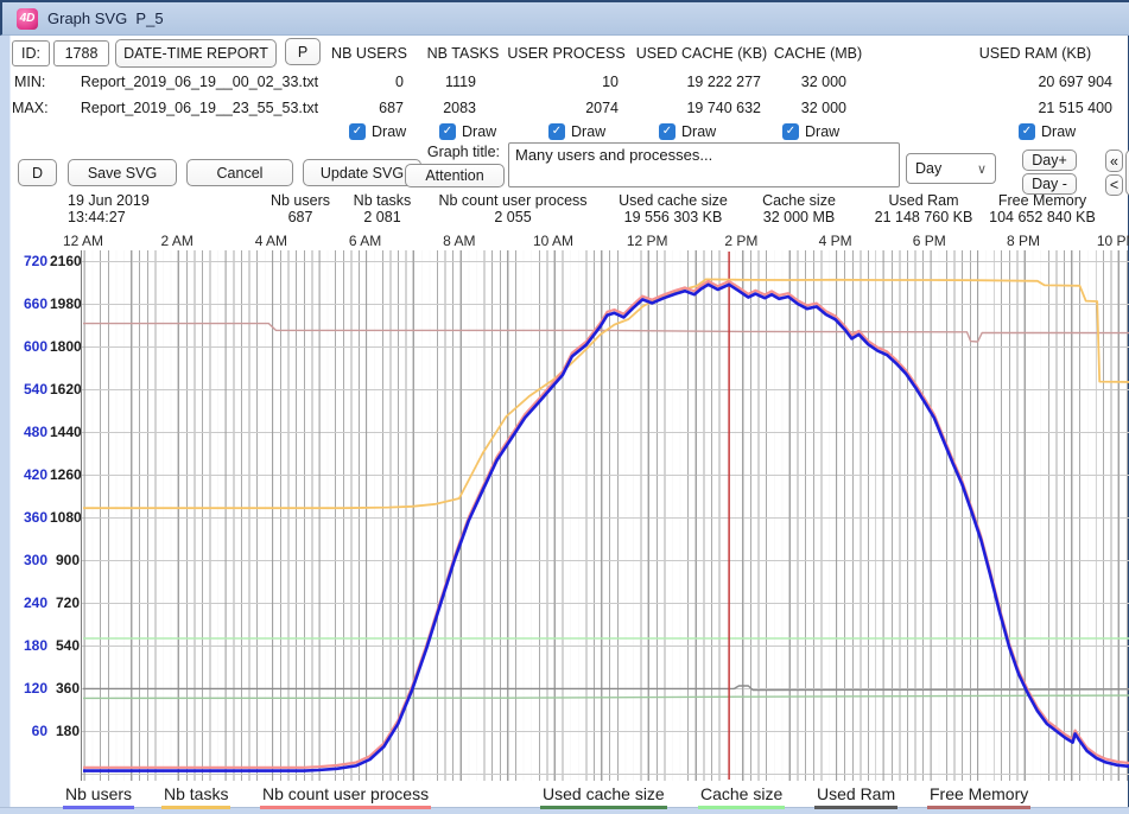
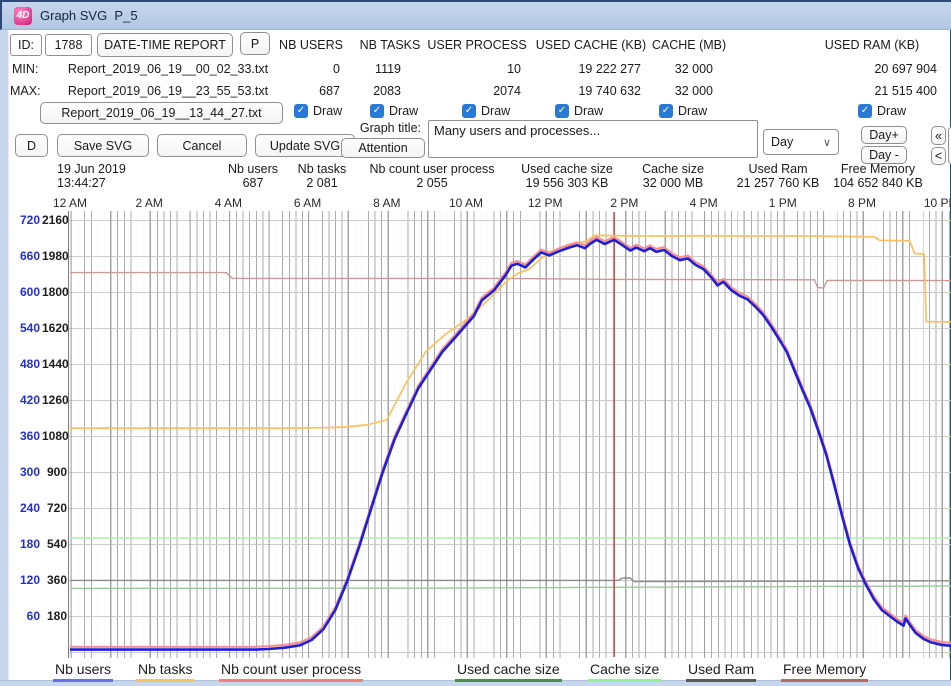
  4D
  Graph SVG P_5
  ID:
  1788
  DATE-TIME REPORT
  P
  NB USERS
  NB TASKS
  USER PROCESS
  USED CACHE (KB)
  CACHE (MB)
  USED RAM (KB)
  MIN:
  Report_2019_06_19__00_02_33.txt
  MAX:
  Report_2019_06_19__23_55_53.txt
  0
  1119
  10
  19 222 277
  32 000
  20 697 904
  687
  2083
  2074
  19 740 632
  32 000
  21 515 400
+ Report_2019_06_19__13_44_27.txt
  ✓
  Draw
  ✓
  Draw
  ✓
  Draw
  ✓
  Draw
  ✓
  Draw
  ✓
  Draw
  D
  Save SVG
  Cancel
  Update SVG
  Graph title:
  Attention
  Many users and processes...
  Day
  ∨
  Day+
  Day -
  «
  <
  19 Jun 2019
  13:44:27
  Nb users
  687
  Nb tasks
  2 081
  Nb count user process
  2 055
  Used cache size
  19 556 303 KB
  Cache size
  32 000 MB
  Used Ram
- 21 148 760 KB
+ 21 257 760 KB
  Free Memory
  104 652 840 KB
  12 AM
  2 AM
  4 AM
  6 AM
  8 AM
  10 AM
  12 PM
  2 PM
  4 PM
- 6 PM
+ 1 PM
  8 PM
  10 P
  720
  660
  600
  540
  480
  420
  360
  300
  240
  180
  120
  60
  2160
  1980
  1800
  1620
  1440
  1260
  1080
  900
  720
  540
  360
  180
  Nb users
  Nb tasks
  Nb count user process
  Used cache size
  Cache size
  Used Ram
  Free Memory
